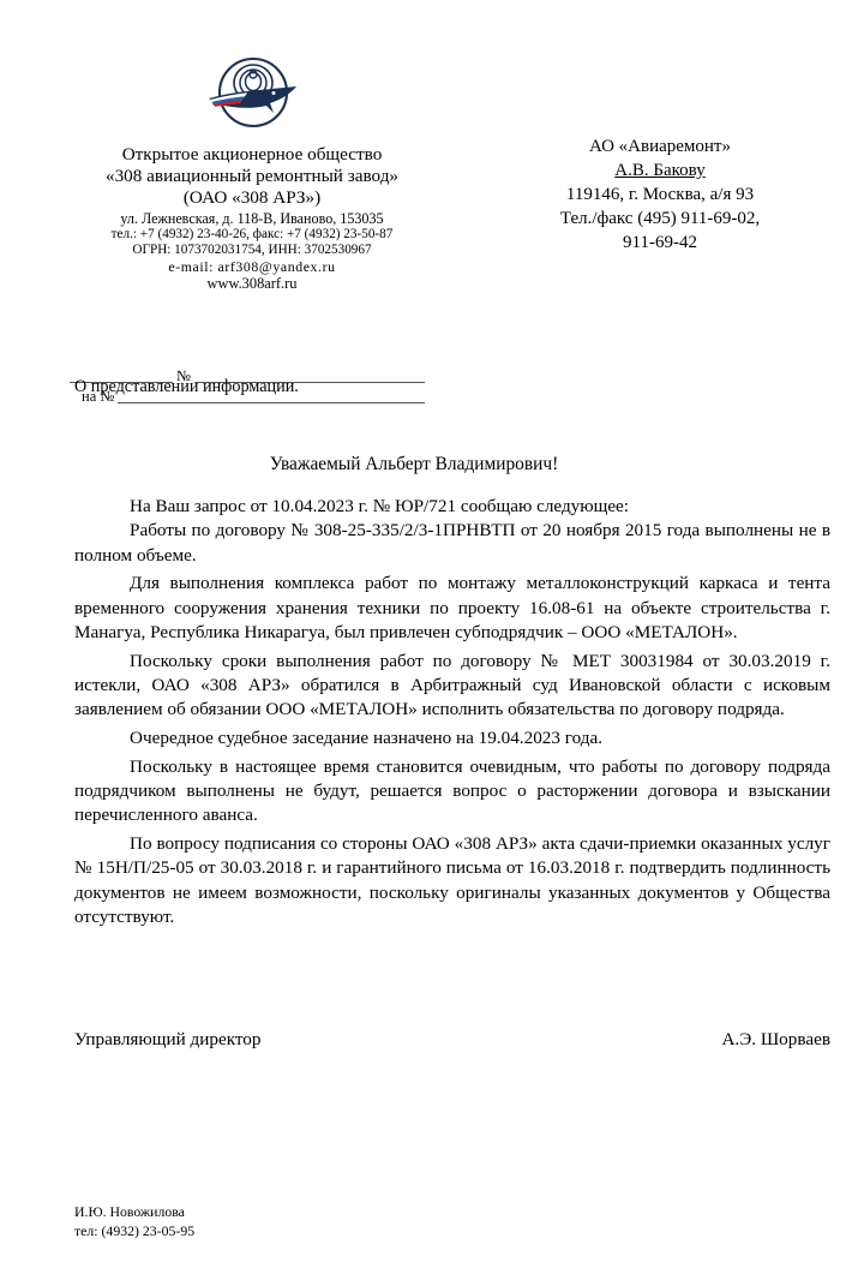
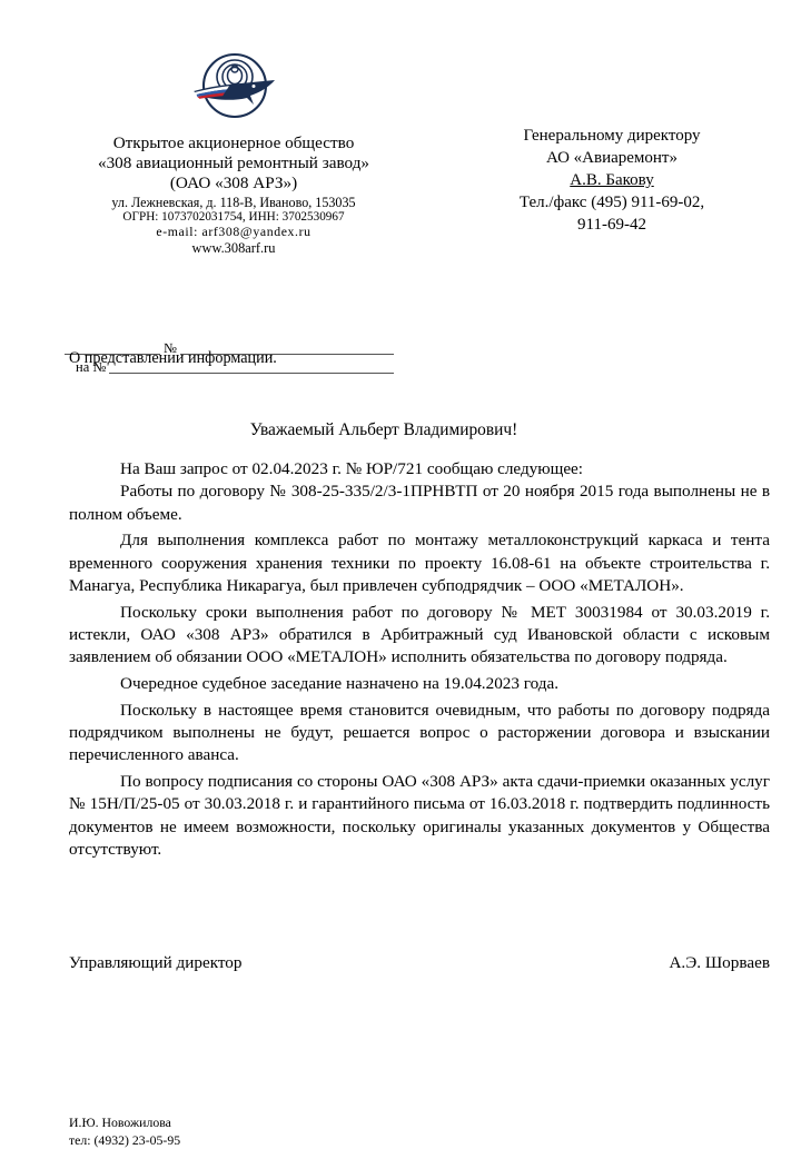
  Открытое акционерное общество
  «308 авиационный ремонтный завод»
  (ОАО «308 АРЗ»)
  ул. Лежневская, д. 118-В, Иваново, 153035
- тел.: +7 (4932) 23-40-26, факс: +7 (4932) 23-50-87
  ОГРН: 1073702031754, ИНН: 3702530967
  e-mail: arf308@yandex.ru
  www.308arf.ru
  №
  на №
+ Генеральному директору
  АО «Авиаремонт»
  А.В. Бакову
- 119146, г. Москва, а/я 93
  Тел./факс (495) 911-69-02,
  911-69-42
  О представлении информации.
  Уважаемый Альберт Владимирович!
- На Ваш запрос от 10.04.2023 г. № ЮР/721 сообщаю следующее:
+ На Ваш запрос от 02.04.2023 г. № ЮР/721 сообщаю следующее:
  Работы по договору № 308-25-335/2/3-1ПРНВТП от 20 ноября 2015 года выполнены не в полном объеме.
  Для выполнения комплекса работ по монтажу металлоконструкций каркаса и тента временного сооружения хранения техники по проекту 16.08-61 на объекте строительства г. Манагуа, Республика Никарагуа, был привлечен субподрядчик – ООО «МЕТАЛОН».
  Поскольку сроки выполнения работ по договору № МЕТ 30031984 от 30.03.2019 г. истекли, ОАО «308 АРЗ» обратился в Арбитражный суд Ивановской области с исковым заявлением об обязании ООО «МЕТАЛОН» исполнить обязательства по договору подряда.
  Очередное судебное заседание назначено на 19.04.2023 года.
  Поскольку в настоящее время становится очевидным, что работы по договору подряда подрядчиком выполнены не будут, решается вопрос о расторжении договора и взыскании перечисленного аванса.
  По вопросу подписания со стороны ОАО «308 АРЗ» акта сдачи-приемки оказанных услуг № 15Н/П/25-05 от 30.03.2018 г. и гарантийного письма от 16.03.2018 г. подтвердить подлинность документов не имеем возможности, поскольку оригиналы указанных документов у Общества отсутствуют.
  Управляющий директор
  А.Э. Шорваев
  И.Ю. Новожилова
  тел: (4932) 23-05-95
